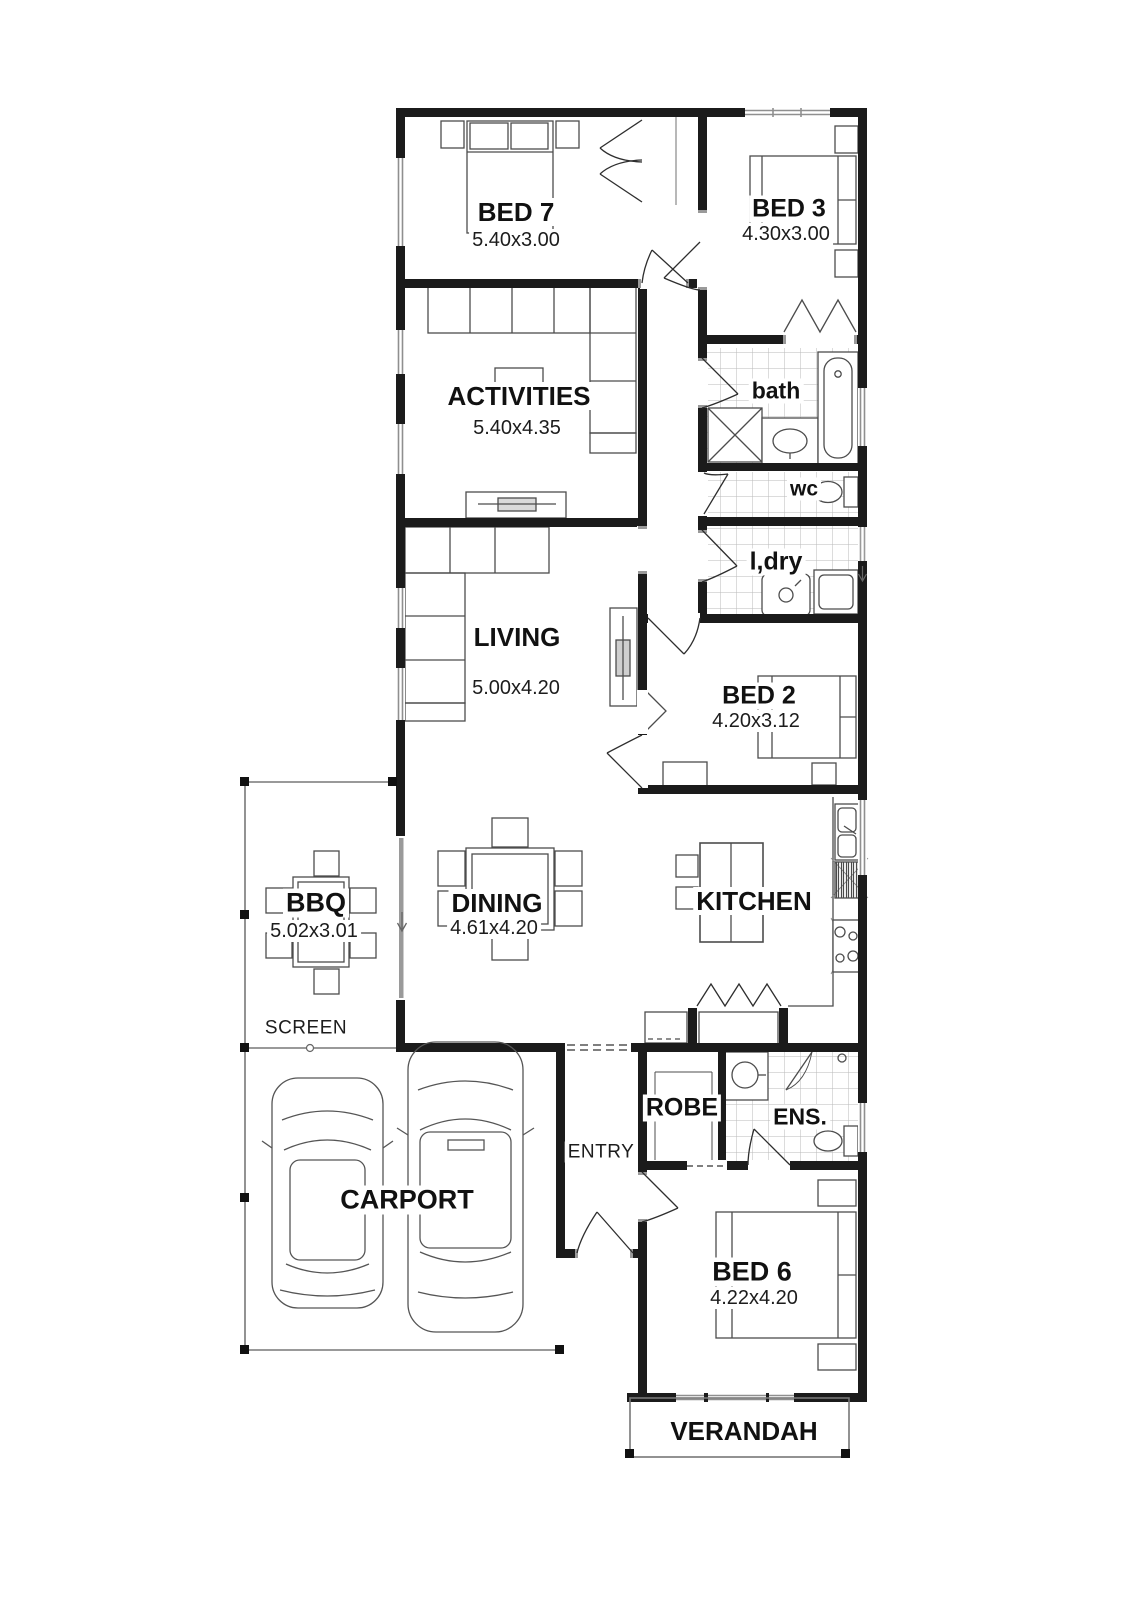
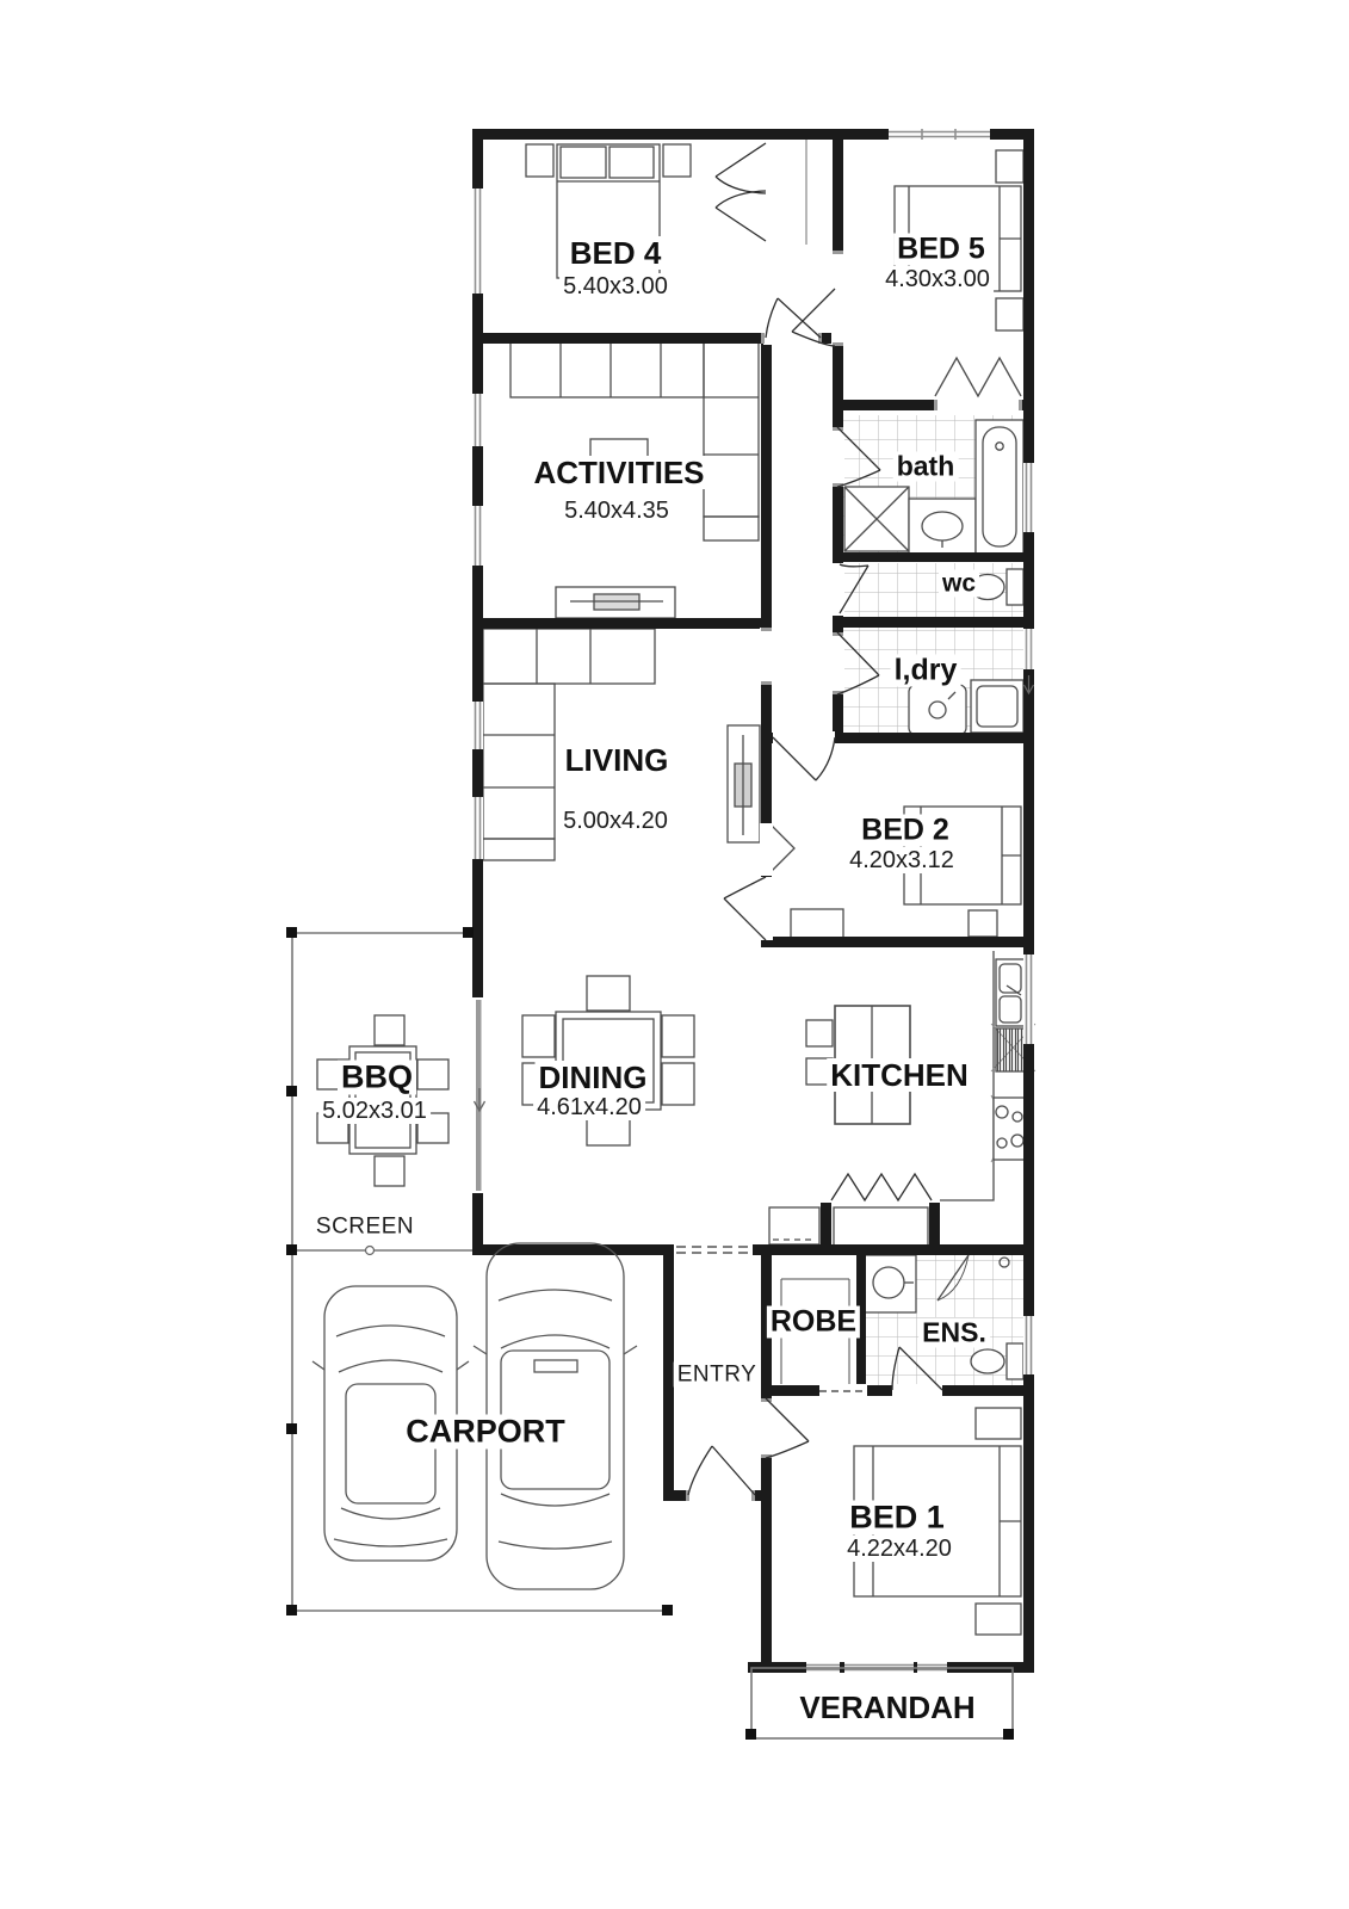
- BED 7
+ BED 4
  5.40x3.00
- BED 3
+ BED 5
  4.30x3.00
  ACTIVITIES
  5.40x4.35
  bath
  wc
  l,dry
  LIVING
  5.00x4.20
  BED 2
  4.20x3.12
  BBQ
  5.02x3.01
  DINING
  4.61x4.20
  KITCHEN
  SCREEN
  ENTRY
  ROBE
  ENS.
  CARPORT
- BED 6
+ BED 1
  4.22x4.20
  VERANDAH
